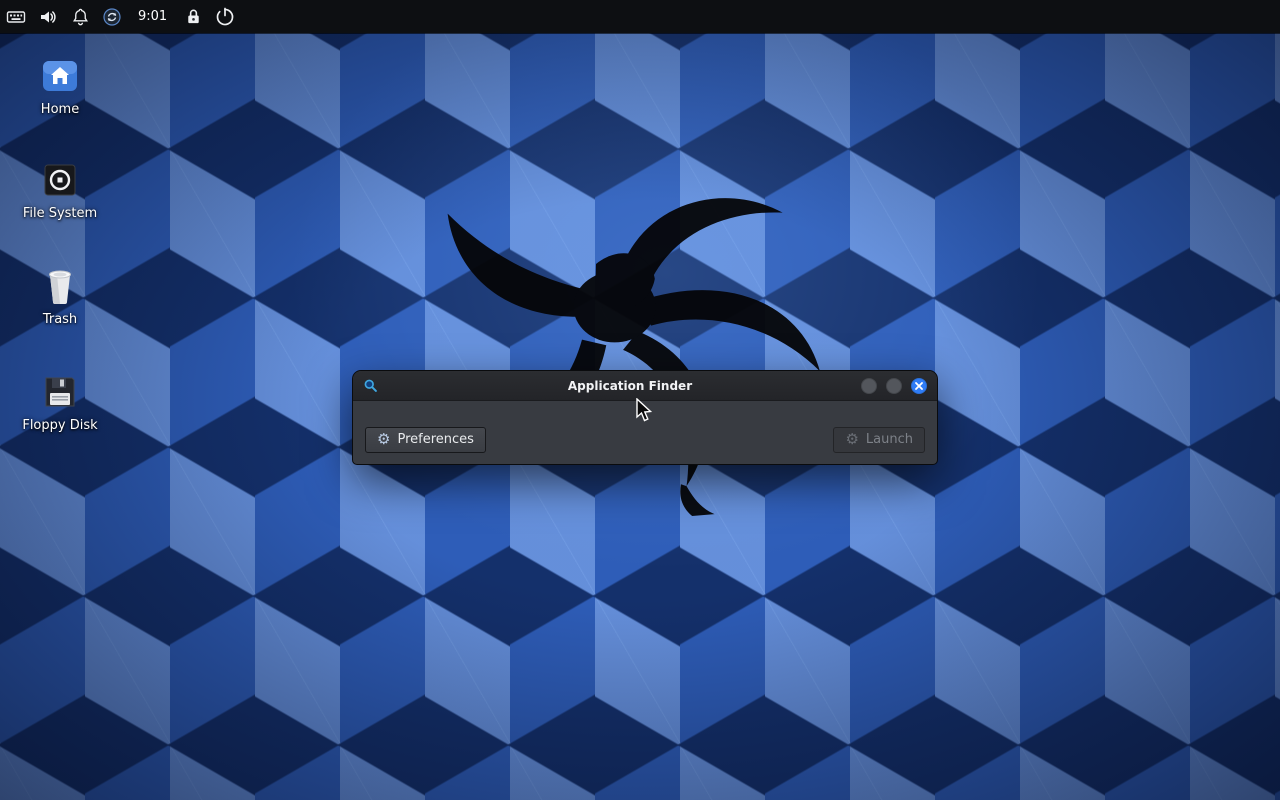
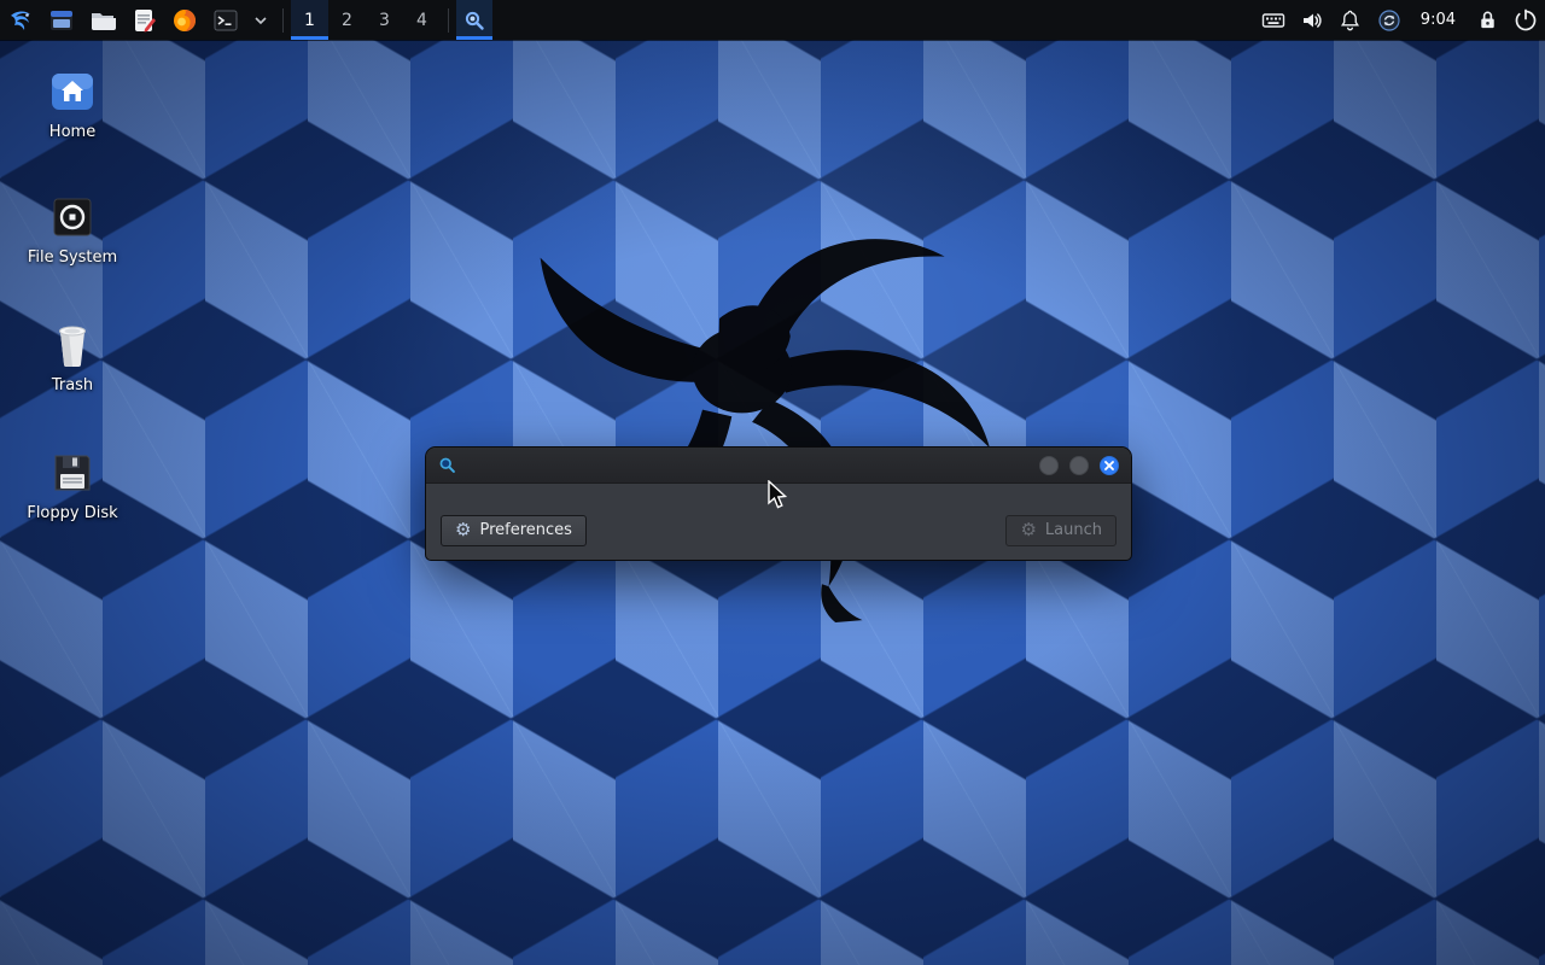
+ 1
+ 2
+ 3
+ 4
- 9:01
+ 9:04
  Home
  File System
  Trash
  Floppy Disk
- Application Finder
  ⚙
  Preferences
  ⚙
  Launch
